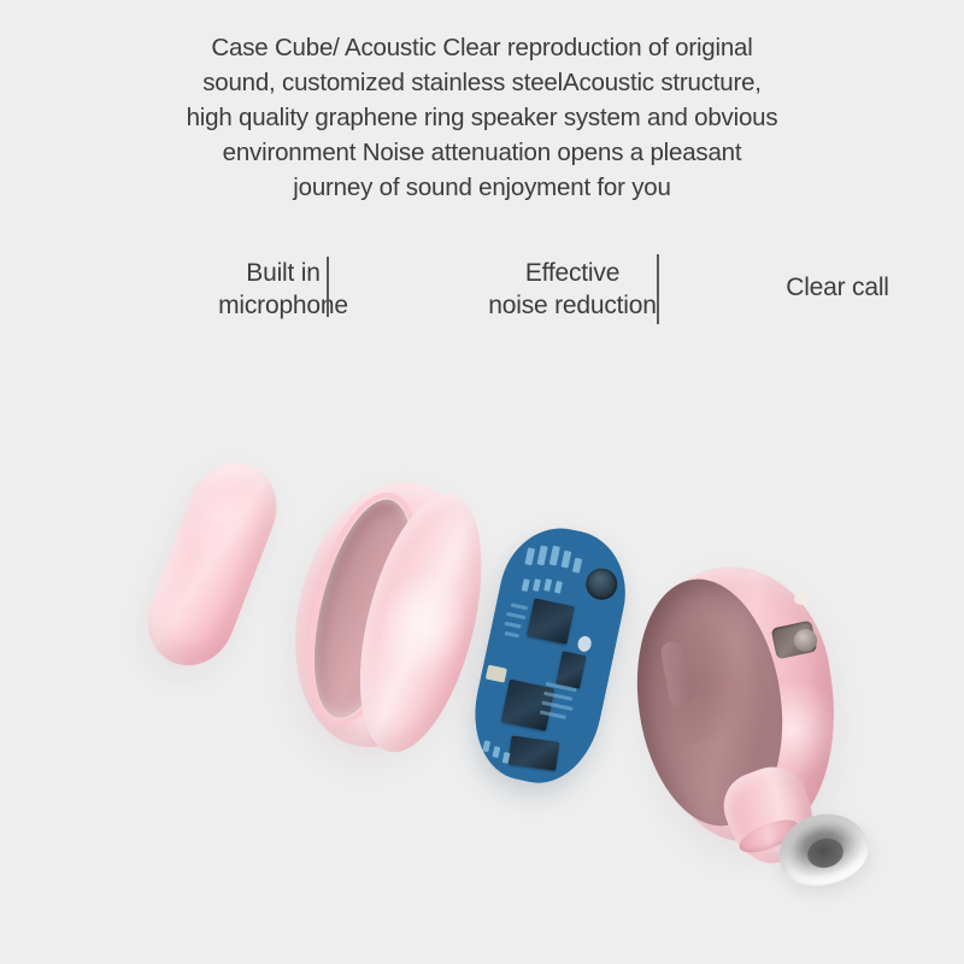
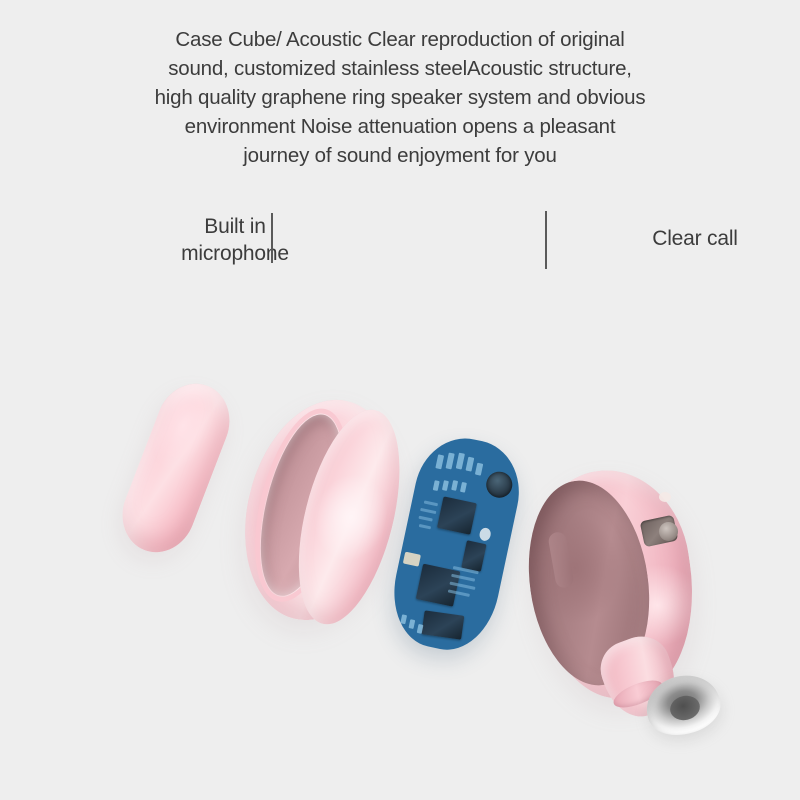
  Case Cube/ Acoustic Clear reproduction of original
  sound, customized stainless steelAcoustic structure,
  high quality graphene ring speaker system and obvious
  environment Noise attenuation opens a pleasant
  journey of sound enjoyment for you
  Built in
  microphoe
- Effective
- noise reduction
  Clear call
